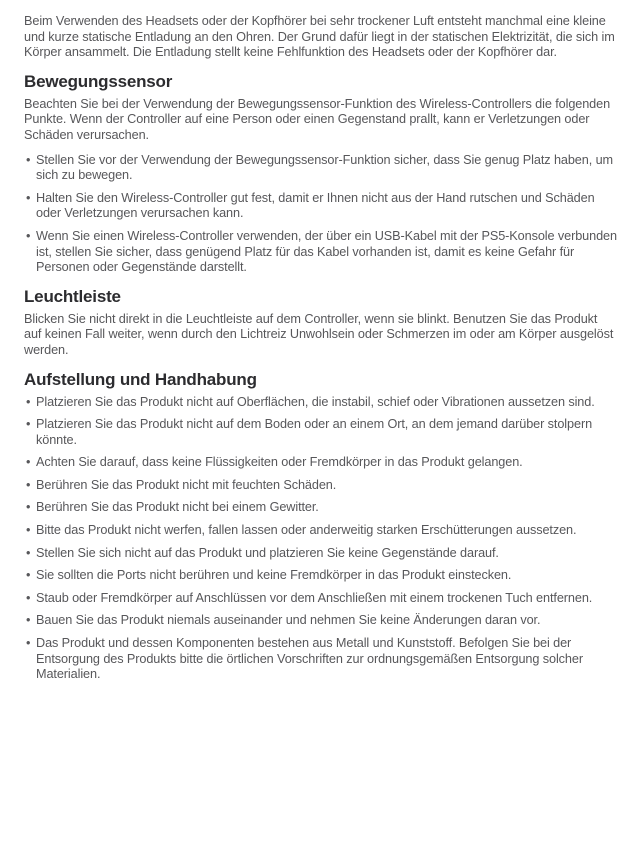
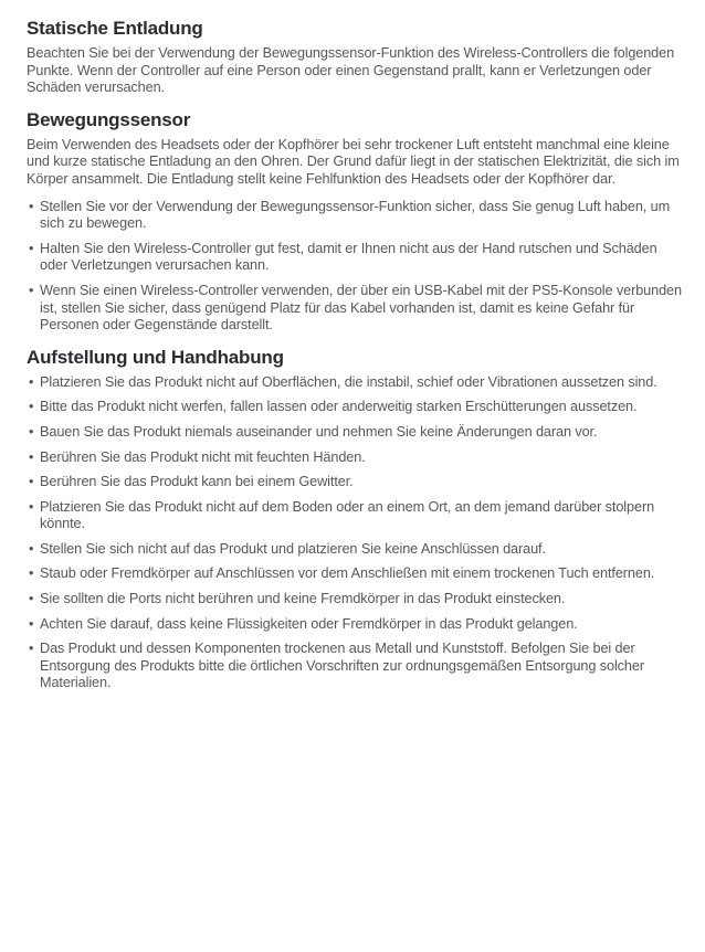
+ Statische Entladung
- Beim Verwenden des Headsets oder der Kopfhörer bei sehr trockener Luft entsteht manchmal eine kleine und kurze statische Entladung an den Ohren. Der Grund dafür liegt in der statischen Elektrizität, die sich im Körper ansammelt. Die Entladung stellt keine Fehlfunktion des Headsets oder der Kopfhörer dar.
+ Beachten Sie bei der Verwendung der Bewegungssensor-Funktion des Wireless-Controllers die folgenden Punkte. Wenn der Controller auf eine Person oder einen Gegenstand prallt, kann er Verletzungen oder Schäden verursachen.
  Bewegungssensor
- Beachten Sie bei der Verwendung der Bewegungssensor-Funktion des Wireless-Controllers die folgenden Punkte. Wenn der Controller auf eine Person oder einen Gegenstand prallt, kann er Verletzungen oder Schäden verursachen.
+ Beim Verwenden des Headsets oder der Kopfhörer bei sehr trockener Luft entsteht manchmal eine kleine und kurze statische Entladung an den Ohren. Der Grund dafür liegt in der statischen Elektrizität, die sich im Körper ansammelt. Die Entladung stellt keine Fehlfunktion des Headsets oder der Kopfhörer dar.
  •
- Stellen Sie vor der Verwendung der Bewegungssensor-Funktion sicher, dass Sie genug Platz haben, um sich zu bewegen.
+ Stellen Sie vor der Verwendung der Bewegungssensor-Funktion sicher, dass Sie genug Luft haben, um sich zu bewegen.
  •
  Halten Sie den Wireless-Controller gut fest, damit er Ihnen nicht aus der Hand rutschen und Schäden oder Verletzungen verursachen kann.
  •
  Wenn Sie einen Wireless-Controller verwenden, der über ein USB-Kabel mit der PS5-Konsole verbunden ist, stellen Sie sicher, dass genügend Platz für das Kabel vorhanden ist, damit es keine Gefahr für Personen oder Gegenstände darstellt.
- Leuchtleiste
- Blicken Sie nicht direkt in die Leuchtleiste auf dem Controller, wenn sie blinkt. Benutzen Sie das Produkt auf keinen Fall weiter, wenn durch den Lichtreiz Unwohlsein oder Schmerzen im oder am Körper ausgelöst werden.
  Aufstellung und Handhabung
  •
  Platzieren Sie das Produkt nicht auf Oberflächen, die instabil, schief oder Vibrationen aussetzen sind.
  •
- Platzieren Sie das Produkt nicht auf dem Boden oder an einem Ort, an dem jemand darüber stolpern könnte.
+ Bitte das Produkt nicht werfen, fallen lassen oder anderweitig starken Erschütterungen aussetzen.
  •
- Achten Sie darauf, dass keine Flüssigkeiten oder Fremdkörper in das Produkt gelangen.
+ Bauen Sie das Produkt niemals auseinander und nehmen Sie keine Änderungen daran vor.
  •
- Berühren Sie das Produkt nicht mit feuchten Schäden.
+ Berühren Sie das Produkt nicht mit feuchten Händen.
  •
- Berühren Sie das Produkt nicht bei einem Gewitter.
+ Berühren Sie das Produkt kann bei einem Gewitter.
  •
- Bitte das Produkt nicht werfen, fallen lassen oder anderweitig starken Erschütterungen aussetzen.
+ Platzieren Sie das Produkt nicht auf dem Boden oder an einem Ort, an dem jemand darüber stolpern könnte.
  •
- Stellen Sie sich nicht auf das Produkt und platzieren Sie keine Gegenstände darauf.
+ Stellen Sie sich nicht auf das Produkt und platzieren Sie keine Anschlüssen darauf.
  •
- Sie sollten die Ports nicht berühren und keine Fremdkörper in das Produkt einstecken.
+ Staub oder Fremdkörper auf Anschlüssen vor dem Anschließen mit einem trockenen Tuch entfernen.
  •
- Staub oder Fremdkörper auf Anschlüssen vor dem Anschließen mit einem trockenen Tuch entfernen.
+ Sie sollten die Ports nicht berühren und keine Fremdkörper in das Produkt einstecken.
  •
- Bauen Sie das Produkt niemals auseinander und nehmen Sie keine Änderungen daran vor.
+ Achten Sie darauf, dass keine Flüssigkeiten oder Fremdkörper in das Produkt gelangen.
  •
- Das Produkt und dessen Komponenten bestehen aus Metall und Kunststoff. Befolgen Sie bei der Entsorgung des Produkts bitte die örtlichen Vorschriften zur ordnungsgemäßen Entsorgung solcher Materialien.
+ Das Produkt und dessen Komponenten trockenen aus Metall und Kunststoff. Befolgen Sie bei der Entsorgung des Produkts bitte die örtlichen Vorschriften zur ordnungsgemäßen Entsorgung solcher Materialien.
